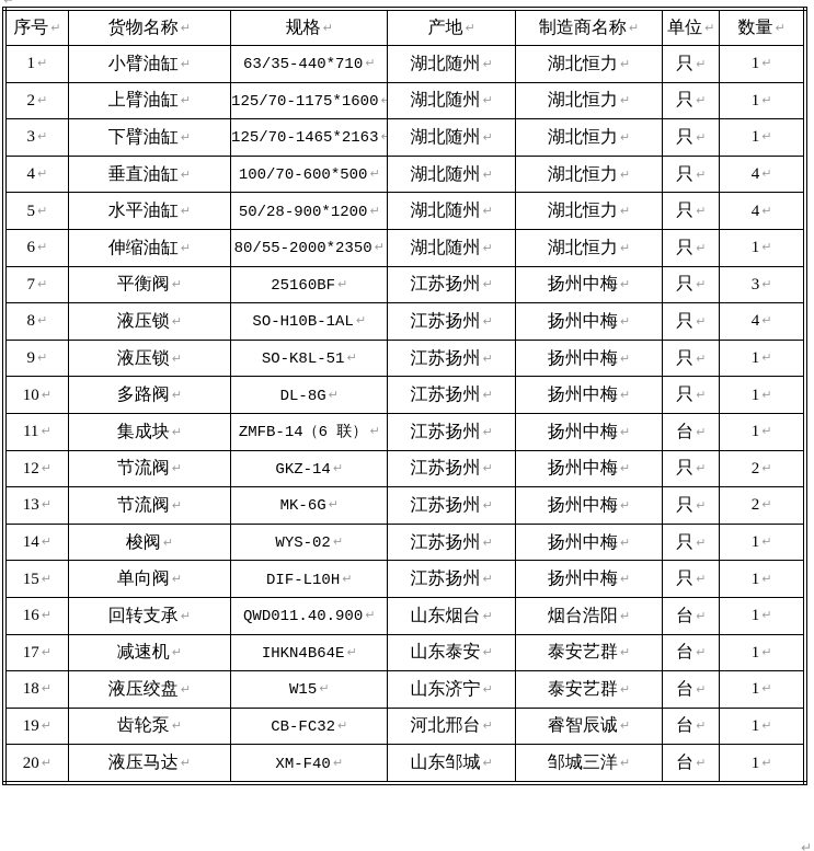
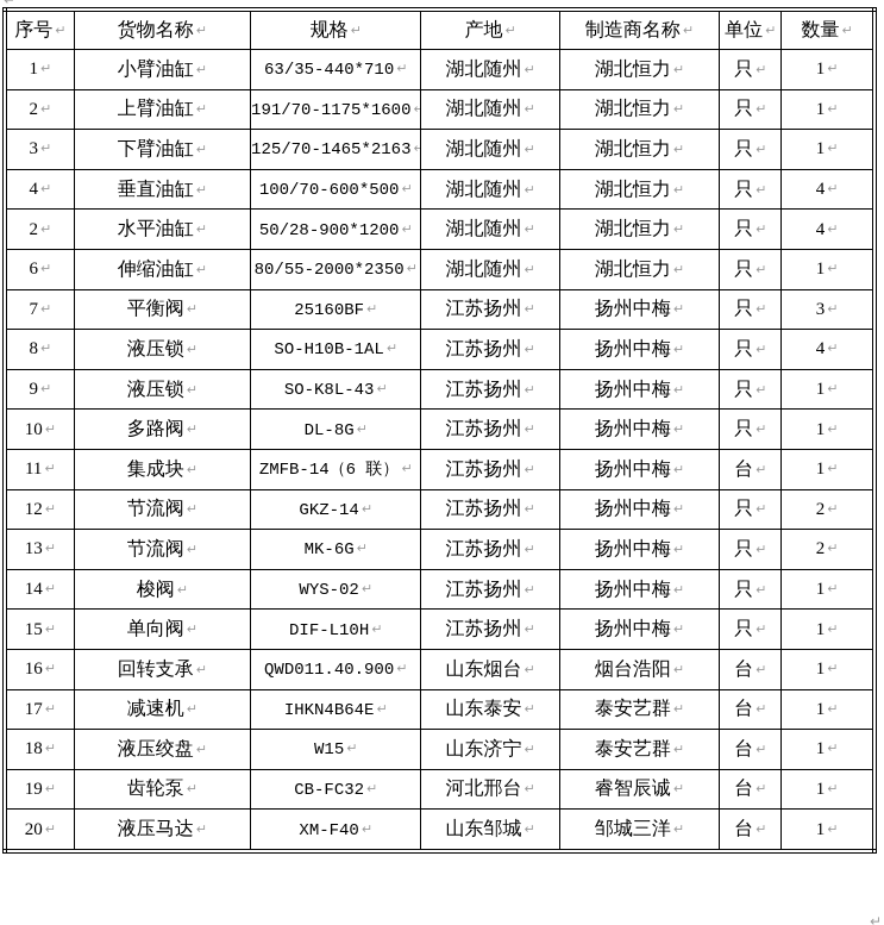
  ↵
  序号 ↵	货物名称 ↵	规格 ↵	产地 ↵	制造商名称 ↵	单位 ↵	数量 ↵
  1 ↵	小臂油缸 ↵	63/35-440*710 ↵	湖北随州 ↵	湖北恒力 ↵	只 ↵	1 ↵
- 2 ↵	上臂油缸 ↵	125/70-1175*1600 ↵	湖北随州 ↵	湖北恒力 ↵	只 ↵	1 ↵
+ 2 ↵	上臂油缸 ↵	191/70-1175*1600 ↵	湖北随州 ↵	湖北恒力 ↵	只 ↵	1 ↵
  3 ↵	下臂油缸 ↵	125/70-1465*2163 ↵	湖北随州 ↵	湖北恒力 ↵	只 ↵	1 ↵
  4 ↵	垂直油缸 ↵	100/70-600*500 ↵	湖北随州 ↵	湖北恒力 ↵	只 ↵	4 ↵
- 5 ↵	水平油缸 ↵	50/28-900*1200 ↵	湖北随州 ↵	湖北恒力 ↵	只 ↵	4 ↵
+ 2 ↵	水平油缸 ↵	50/28-900*1200 ↵	湖北随州 ↵	湖北恒力 ↵	只 ↵	4 ↵
  6 ↵	伸缩油缸 ↵	80/55-2000*2350 ↵	湖北随州 ↵	湖北恒力 ↵	只 ↵	1 ↵
  7 ↵	平衡阀 ↵	25160BF ↵	江苏扬州 ↵	扬州中梅 ↵	只 ↵	3 ↵
  8 ↵	液压锁 ↵	SO-H10B-1AL ↵	江苏扬州 ↵	扬州中梅 ↵	只 ↵	4 ↵
- 9 ↵	液压锁 ↵	SO-K8L-51 ↵	江苏扬州 ↵	扬州中梅 ↵	只 ↵	1 ↵
+ 9 ↵	液压锁 ↵	SO-K8L-43 ↵	江苏扬州 ↵	扬州中梅 ↵	只 ↵	1 ↵
  10 ↵	多路阀 ↵	DL-8G ↵	江苏扬州 ↵	扬州中梅 ↵	只 ↵	1 ↵
  11 ↵	集成块 ↵	ZMFB-14（6 联） ↵	江苏扬州 ↵	扬州中梅 ↵	台 ↵	1 ↵
  12 ↵	节流阀 ↵	GKZ-14 ↵	江苏扬州 ↵	扬州中梅 ↵	只 ↵	2 ↵
  13 ↵	节流阀 ↵	MK-6G ↵	江苏扬州 ↵	扬州中梅 ↵	只 ↵	2 ↵
  14 ↵	梭阀 ↵	WYS-02 ↵	江苏扬州 ↵	扬州中梅 ↵	只 ↵	1 ↵
  15 ↵	单向阀 ↵	DIF-L10H ↵	江苏扬州 ↵	扬州中梅 ↵	只 ↵	1 ↵
  16 ↵	回转支承 ↵	QWD011.40.900 ↵	山东烟台 ↵	烟台浩阳 ↵	台 ↵	1 ↵
  17 ↵	减速机 ↵	IHKN4B64E ↵	山东泰安 ↵	泰安艺群 ↵	台 ↵	1 ↵
  18 ↵	液压绞盘 ↵	W15 ↵	山东济宁 ↵	泰安艺群 ↵	台 ↵	1 ↵
  19 ↵	齿轮泵 ↵	CB-FC32 ↵	河北邢台 ↵	睿智辰诚 ↵	台 ↵	1 ↵
  20 ↵	液压马达 ↵	XM-F40 ↵	山东邹城 ↵	邹城三洋 ↵	台 ↵	1 ↵
  ↵
